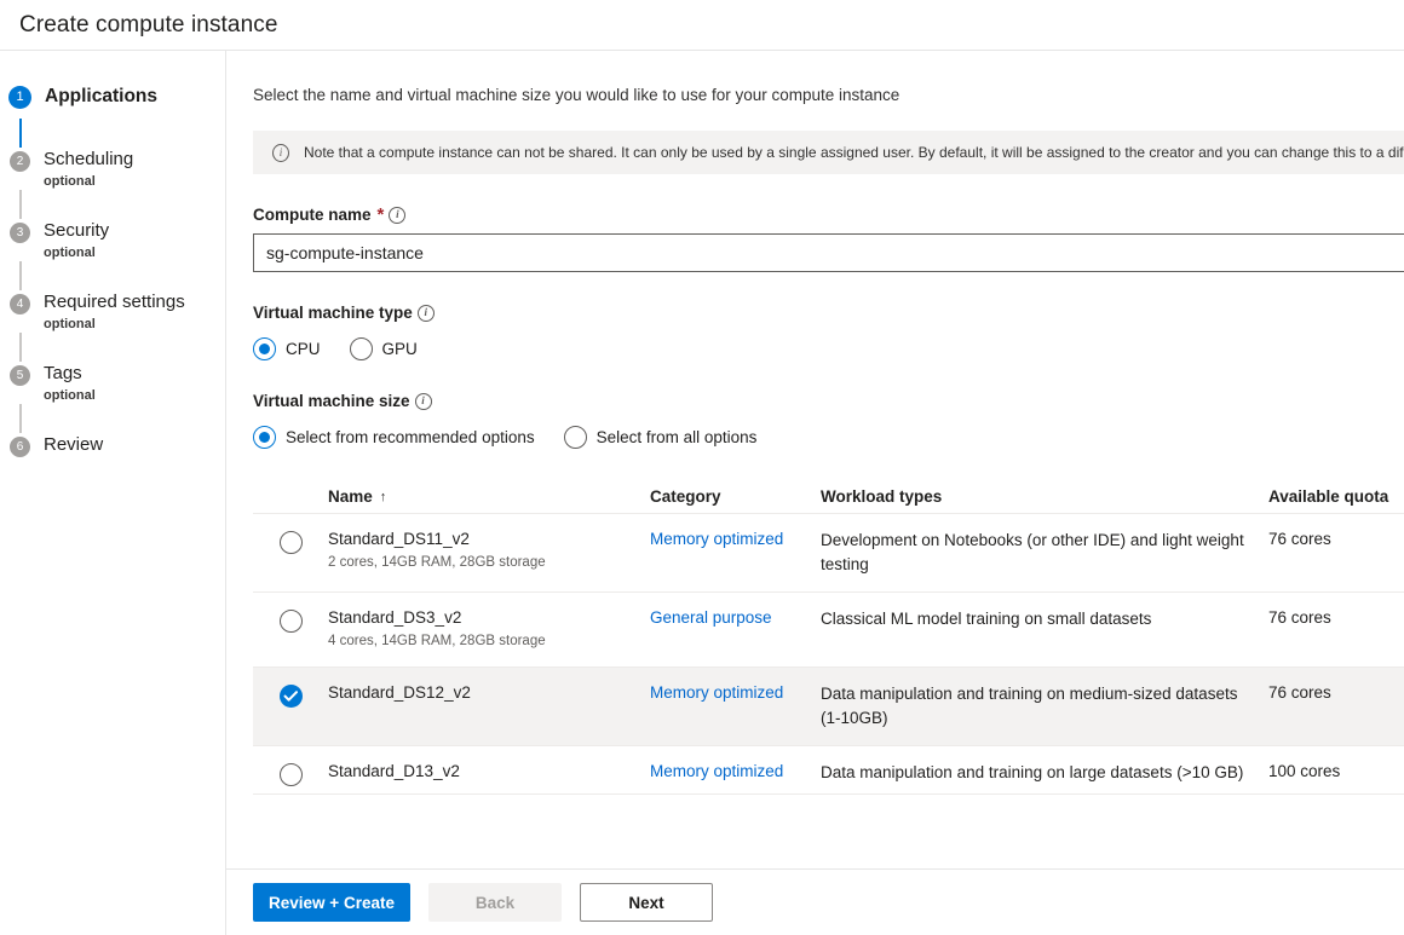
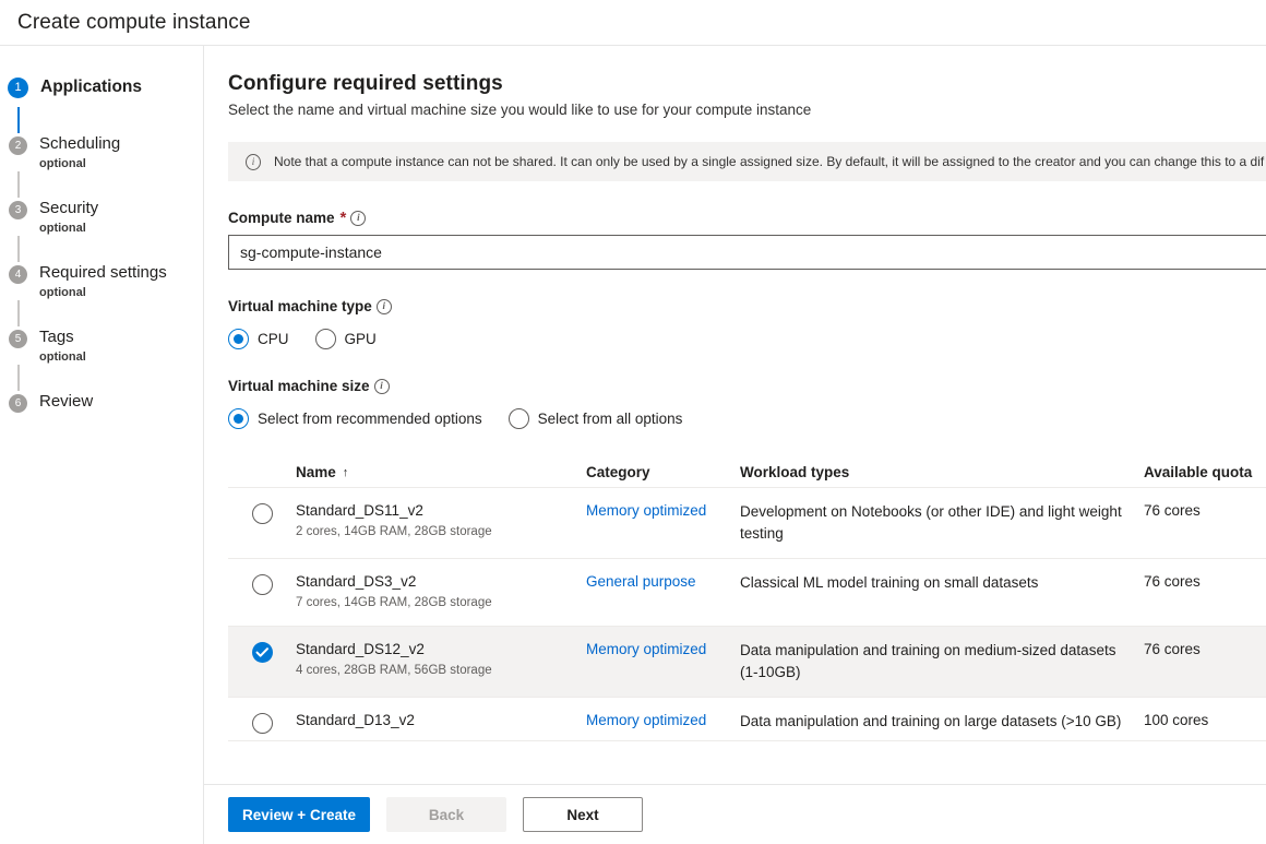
  Create compute instance
  1
  Applications
  2
  Scheduling
  optional
  3
  Security
  optional
  4
  Required settings
  optional
  5
  Tags
  optional
  6
  Review
+ Configure required settings
  Select the name and virtual machine size you would like to use for your compute instance
  i
- Note that a compute instance can not be shared. It can only be used by a single assigned user. By default, it will be assigned to the creator and you can change this to a dif
+ Note that a compute instance can not be shared. It can only be used by a single assigned size. By default, it will be assigned to the creator and you can change this to a dif
  Compute name
  *
  i
  sg-compute-instance
  Virtual machine type
  i
  CPU
  GPU
  Virtual machine size
  i
  Select from recommended options
  Select from all options
  Name
  ↑
  Category
  Workload types
  Available quota
  Standard_DS11_v2
  2 cores, 14GB RAM, 28GB storage
  Memory optimized
  Development on Notebooks (or other IDE) and light weight testing
  76 cores
  Standard_DS3_v2
- 4 cores, 14GB RAM, 28GB storage
+ 7 cores, 14GB RAM, 28GB storage
  General purpose
  Classical ML model training on small datasets
  76 cores
  Standard_DS12_v2
+ 4 cores, 28GB RAM, 56GB storage
  Memory optimized
  Data manipulation and training on medium-sized datasets (1-10GB)
  76 cores
  Standard_D13_v2
  Memory optimized
  Data manipulation and training on large datasets (>10 GB)
  100 cores
  Review + Create
  Back
  Next
